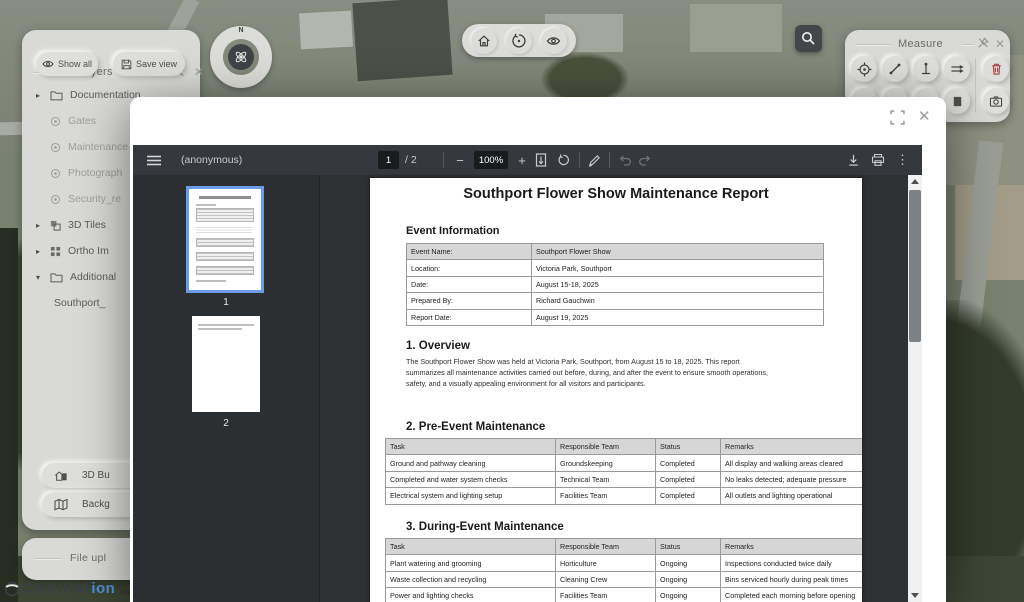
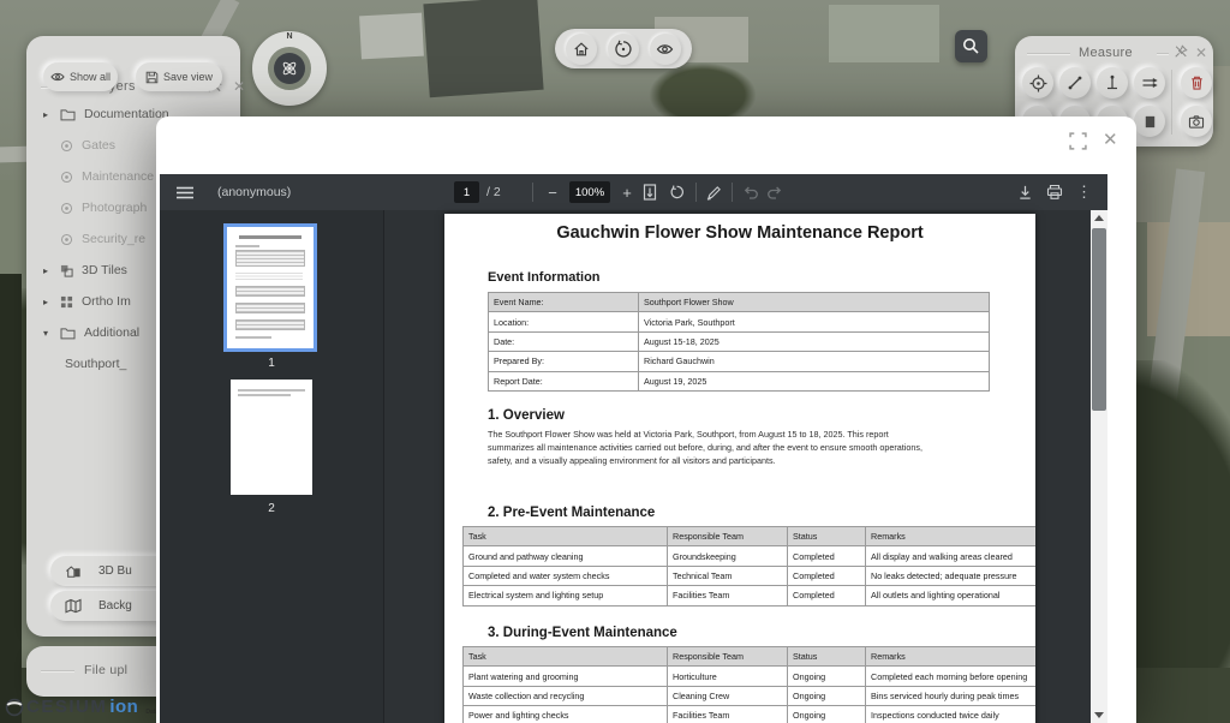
  ✕
  Show all
  Save view
  ▸
  Documentation
  Gates
  Maintenance
  Photograph
  Security_re
  ▸
  3D Tiles
  ▸
  Ortho Im
  ▾
  Additional
  Southport_
  3D Bu
  Backg
  File upl
  Measure
  ✕
  CESIUM
  ion
  ✕
  (anonymous)
  1
  / 2
  −
  100%
  +
  ⋮
  1
  2
- Southport Flower Show Maintenance Report
+ Gauchwin Flower Show Maintenance Report
  Event Information
  Event Name:	Southport Flower Show
  Location:	Victoria Park, Southport
  Date:	August 15-18, 2025
  Prepared By:	Richard Gauchwin
  Report Date:	August 19, 2025
  1. Overview
  The Southport Flower Show was held at Victoria Park, Southport, from August 15 to 18, 2025. This report summarizes all maintenance activities carried out before, during, and after the event to ensure smooth operations, safety, and a visually appealing environment for all visitors and participants.
  2. Pre-Event Maintenance
  Task	Responsible Team	Status	Remarks
  Ground and pathway cleaning	Groundskeeping	Completed	All display and walking areas cleared
  Completed and water system checks	Technical Team	Completed	No leaks detected; adequate pressure
  Electrical system and lighting setup	Facilities Team	Completed	All outlets and lighting operational
  3. During-Event Maintenance
  Task	Responsible Team	Status	Remarks
- Plant watering and grooming	Horticulture	Ongoing	Inspections conducted twice daily
+ Plant watering and grooming	Horticulture	Ongoing	Completed each morning before opening
  Waste collection and recycling	Cleaning Crew	Ongoing	Bins serviced hourly during peak times
- Power and lighting checks	Facilities Team	Ongoing	Completed each morning before opening
+ Power and lighting checks	Facilities Team	Ongoing	Inspections conducted twice daily
